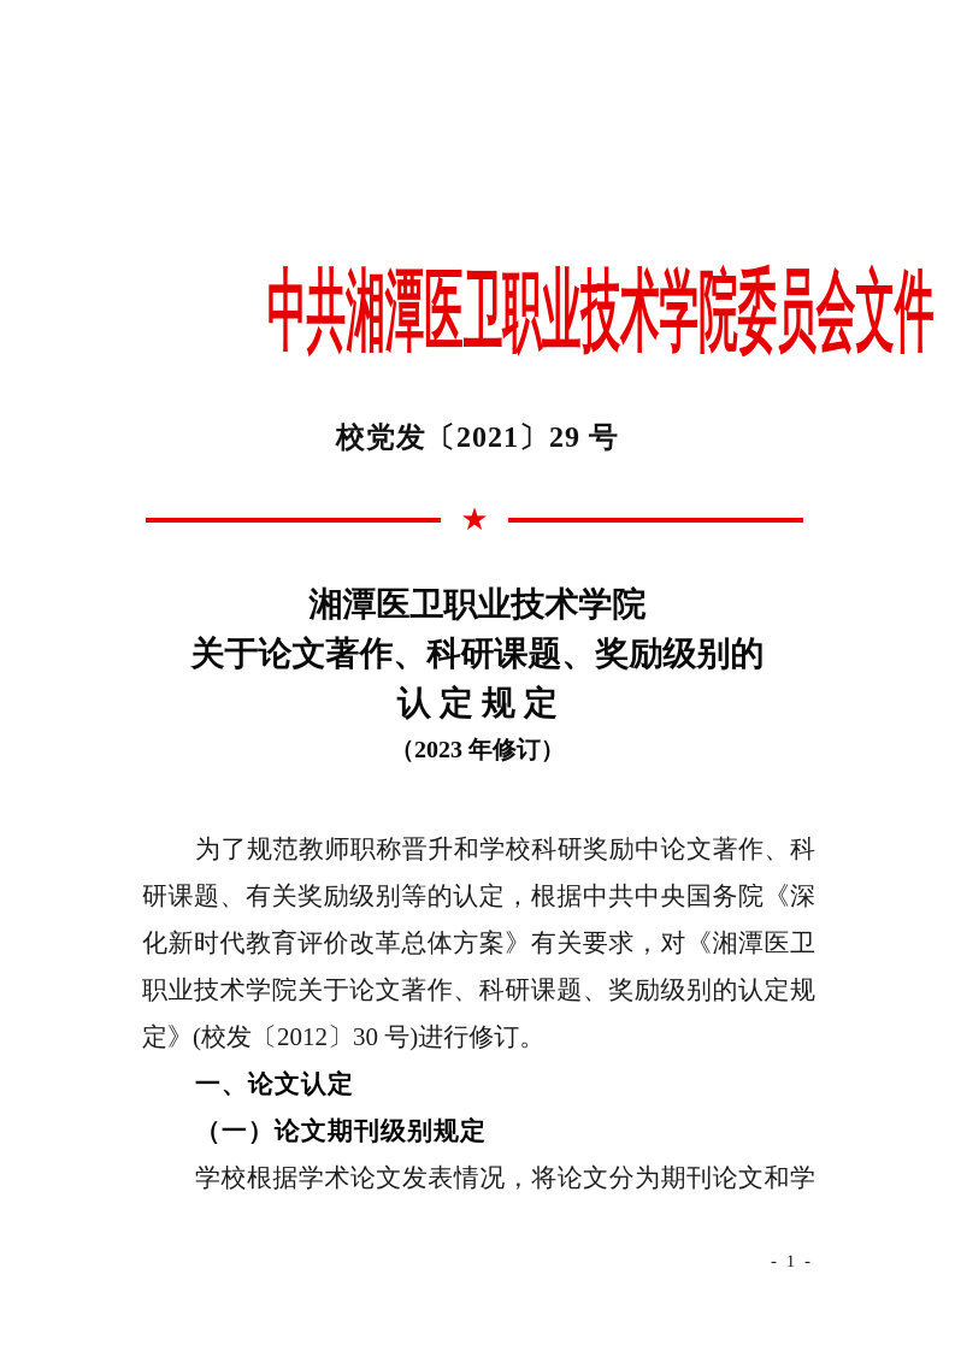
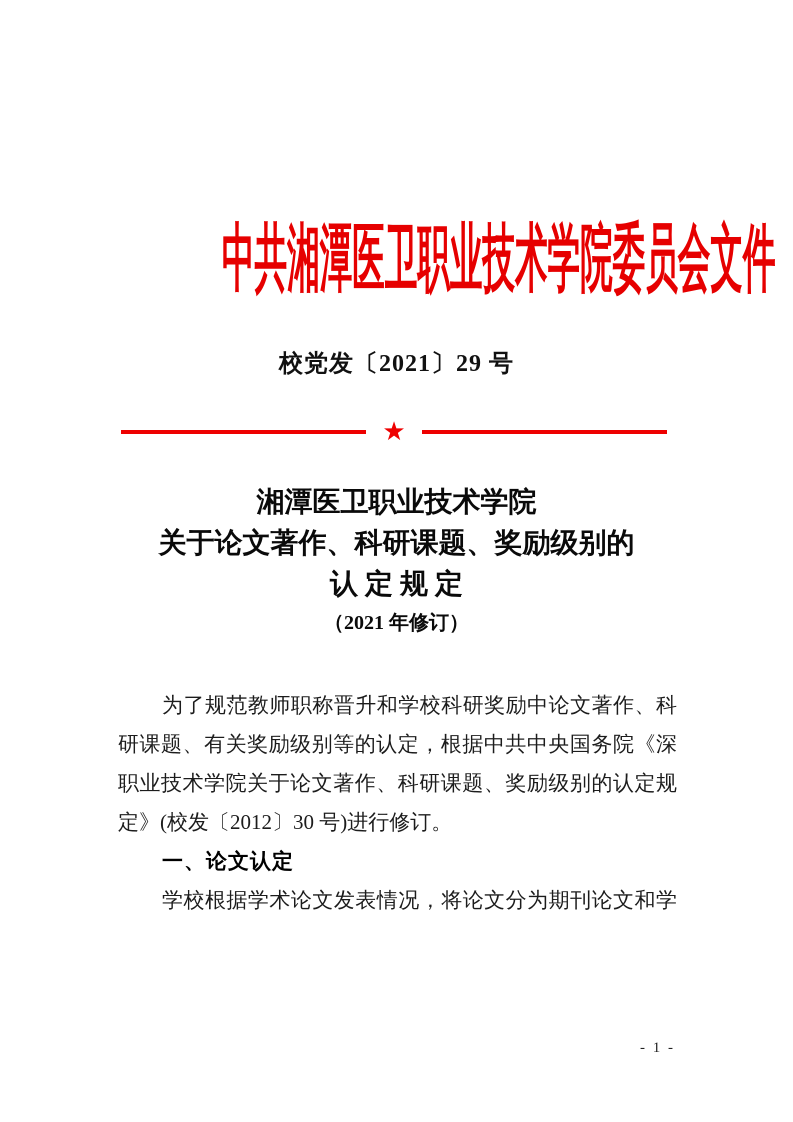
  中共湘潭医卫职业技术学院委员会文件
  校党发〔2021〕29 号
  ★
  湘潭医卫职业技术学院
  关于论文著作、科研课题、奖励级别的
  认 定 规 定
- （2023 年修订）
+ （2021 年修订）
  为了规范教师职称晋升和学校科研奖励中论文著作、科
  研课题、有关奖励级别等的认定，根据中共中央国务院《深
- 化新时代教育评价改革总体方案》有关要求，对《湘潭医卫
  职业技术学院关于论文著作、科研课题、奖励级别的认定规
  定》(校发〔2012〕30 号)进行修订。
  一、论文认定
- （一）论文期刊级别规定
  学校根据学术论文发表情况，将论文分为期刊论文和学
  - 1 -
